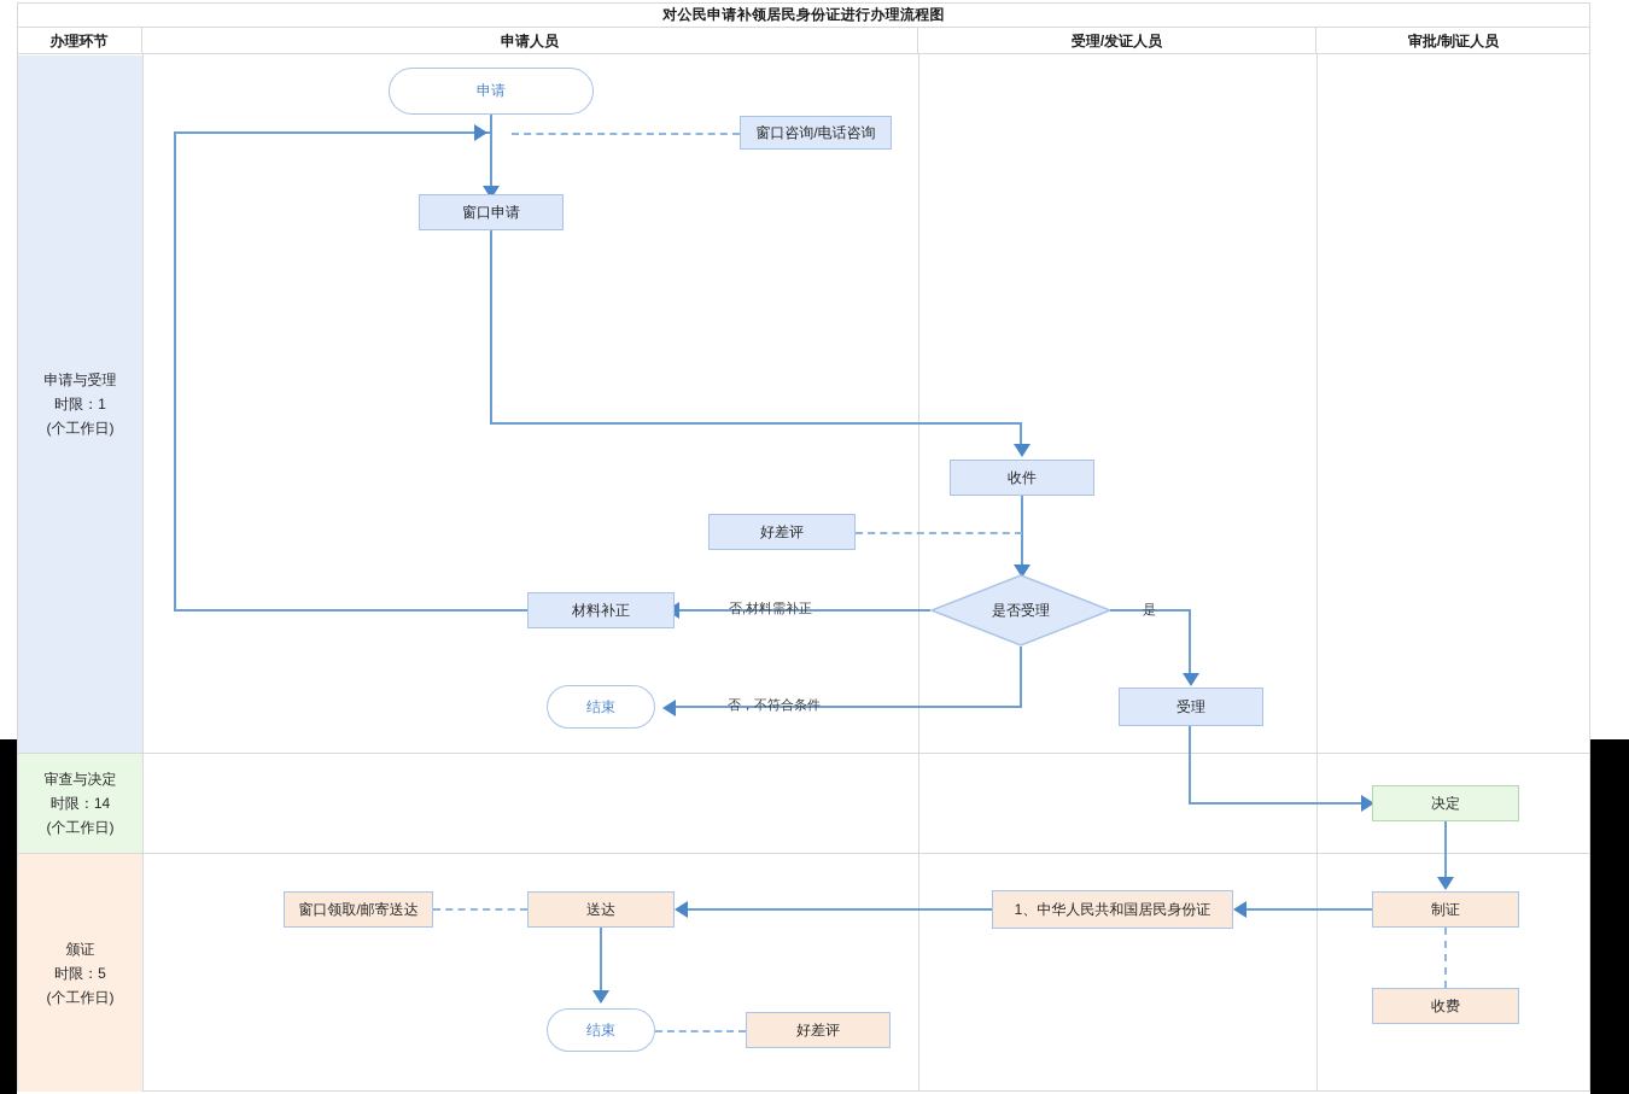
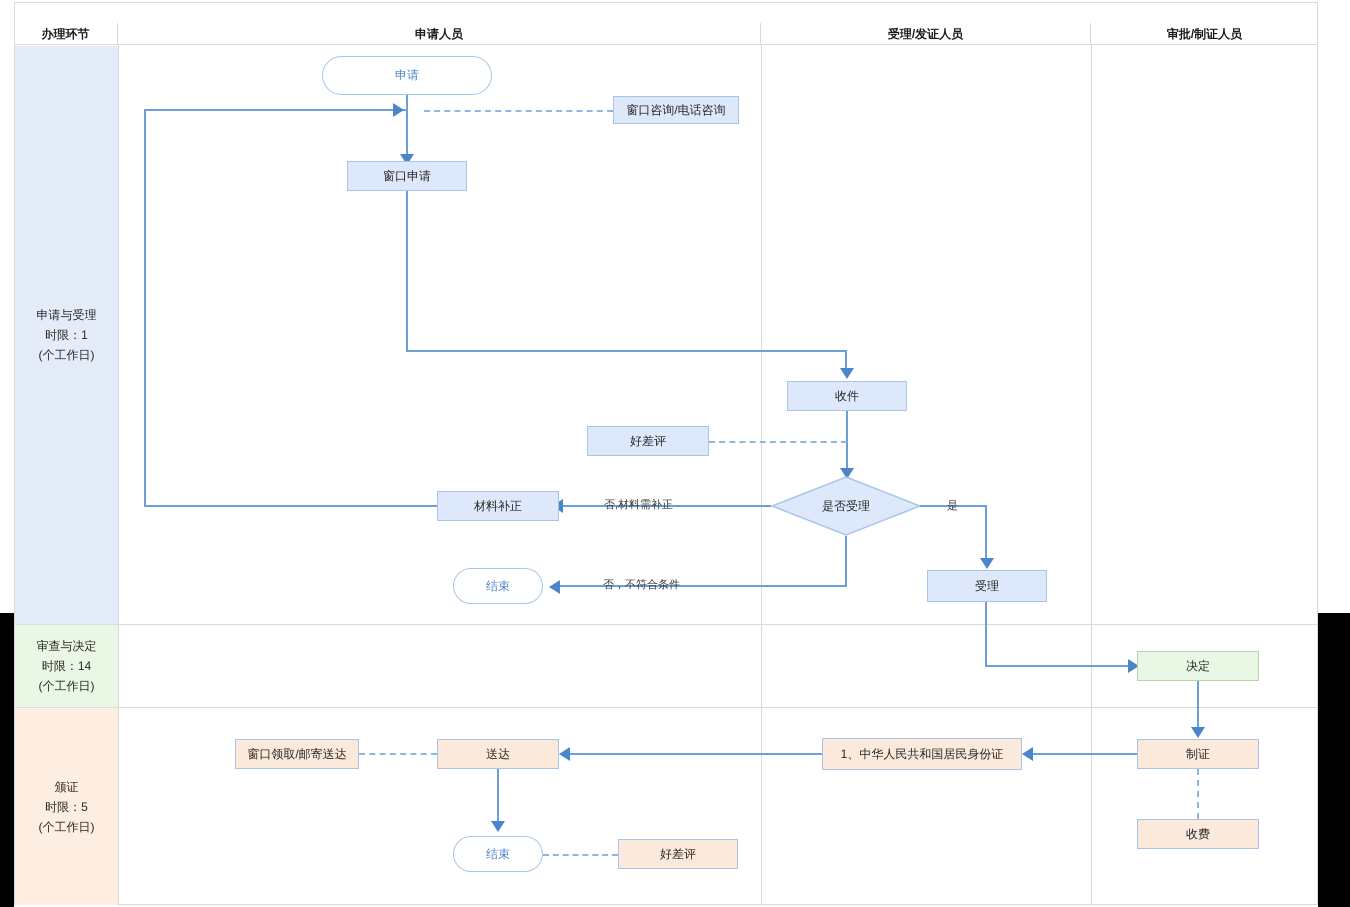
- 对公民申请补领居民身份证进行办理流程图
  办理环节
  申请人员
  受理/发证人员
  审批/制证人员
  申请与受理
  时限：1
  (个工作日)
  审查与决定
  时限：14
  (个工作日)
  颁证
  时限：5
  (个工作日)
  申请
  窗口咨询/电话咨询
  窗口申请
  收件
  好差评
  是否受理
  否,材料需补正
  材料补正
  否，不符合条件
  结束
  是
  受理
  决定
  制证
  收费
  1、中华人民共和国居民身份证
  送达
  窗口领取/邮寄送达
  结束
  好差评
